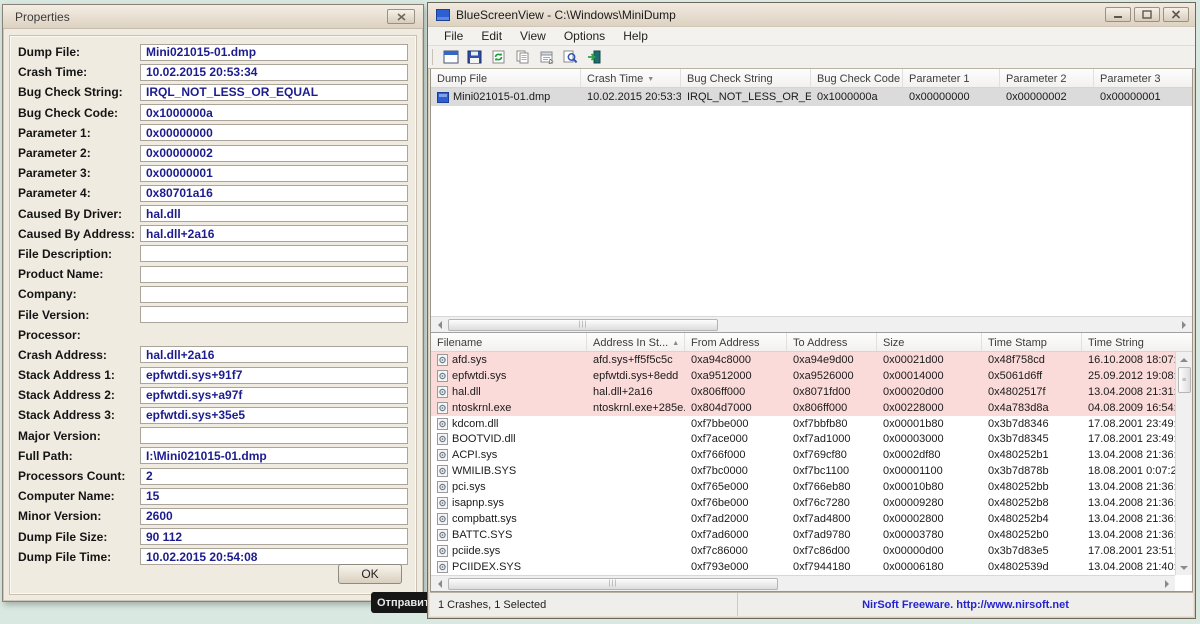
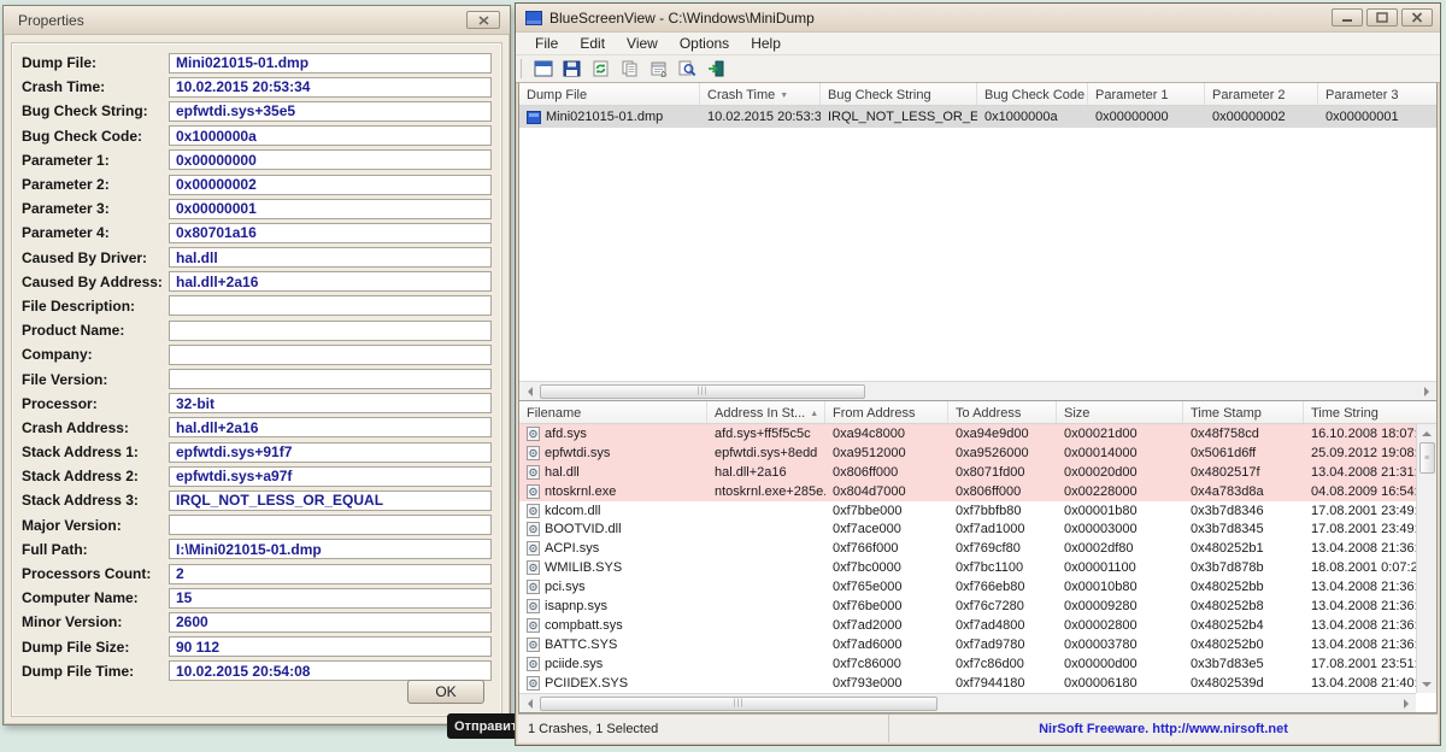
  Отправи
  Properties
  Dump File:
  Mini021015-01.dmp
  Crash Time:
  10.02.2015 20:53:34
  Bug Check String:
- IRQL_NOT_LESS_OR_EQUAL
+ epfwtdi.sys+35e5
  Bug Check Code:
  0x1000000a
  Parameter 1:
  0x00000000
  Parameter 2:
  0x00000002
  Parameter 3:
  0x00000001
  Parameter 4:
  0x80701a16
  Caused By Driver:
  hal.dll
  Caused By Address:
  hal.dll+2a16
  File Description:
  Product Name:
  Company:
  File Version:
  Processor:
+ 32-bit
  Crash Address:
  hal.dll+2a16
  Stack Address 1:
  epfwtdi.sys+91f7
  Stack Address 2:
  epfwtdi.sys+a97f
  Stack Address 3:
- epfwtdi.sys+35e5
+ IRQL_NOT_LESS_OR_EQUAL
  Major Version:
  Full Path:
  I:\Mini021015-01.dmp
  Processors Count:
  2
  Computer Name:
  15
  Minor Version:
  2600
  Dump File Size:
  90 112
  Dump File Time:
  10.02.2015 20:54:08
  OK
  BlueScreenView - C:\Windows\MiniDump
  File
  Edit
  View
  Options
  Help
  Dump File
  Crash Time
  Bug Check String
  Bug Check Code
  Parameter 1
  Parameter 2
  Parameter 3
  Mini021015-01.dmp
  10.02.2015 20:53:3
  IRQL_NOT_LESS_OR_E
  0x1000000a
  0x00000000
  0x00000002
  0x00000001
  Filename
  Address In St...
  From Address
  To Address
  Size
  Time Stamp
  Time String
  afd.sys
  afd.sys+ff5f5c5c
  0xa94c8000
  0xa94e9d00
  0x00021d00
  0x48f758cd
  16.10.2008 18:07
  epfwtdi.sys
  epfwtdi.sys+8edd
  0xa9512000
  0xa9526000
  0x00014000
  0x5061d6ff
  25.09.2012 19:08
  hal.dll
  hal.dll+2a16
  0x806ff000
  0x8071fd00
  0x00020d00
  0x4802517f
  13.04.2008 21:31
  ntoskrnl.exe
  ntoskrnl.exe+285e.
  0x804d7000
  0x806ff000
  0x00228000
  0x4a783d8a
  04.08.2009 16:54
  kdcom.dll
  0xf7bbe000
  0xf7bbfb80
  0x00001b80
  0x3b7d8346
  17.08.2001 23:49
  BOOTVID.dll
  0xf7ace000
  0xf7ad1000
  0x00003000
  0x3b7d8345
  17.08.2001 23:49
  ACPI.sys
  0xf766f000
  0xf769cf80
  0x0002df80
  0x480252b1
  13.04.2008 21:36
  WMILIB.SYS
  0xf7bc0000
  0xf7bc1100
  0x00001100
  0x3b7d878b
  18.08.2001 0:07:2
  pci.sys
  0xf765e000
  0xf766eb80
  0x00010b80
  0x480252bb
  13.04.2008 21:36
  isapnp.sys
  0xf76be000
  0xf76c7280
  0x00009280
  0x480252b8
  13.04.2008 21:36
  compbatt.sys
  0xf7ad2000
  0xf7ad4800
  0x00002800
  0x480252b4
  13.04.2008 21:36
  BATTC.SYS
  0xf7ad6000
  0xf7ad9780
  0x00003780
  0x480252b0
  13.04.2008 21:36
  pciide.sys
  0xf7c86000
  0xf7c86d00
  0x00000d00
  0x3b7d83e5
  17.08.2001 23:51
  PCIIDEX.SYS
  0xf793e000
  0xf7944180
  0x00006180
  0x4802539d
  13.04.2008 21:40
  1 Crashes, 1 Selected
  NirSoft Freeware. http://www.nirsoft.net
